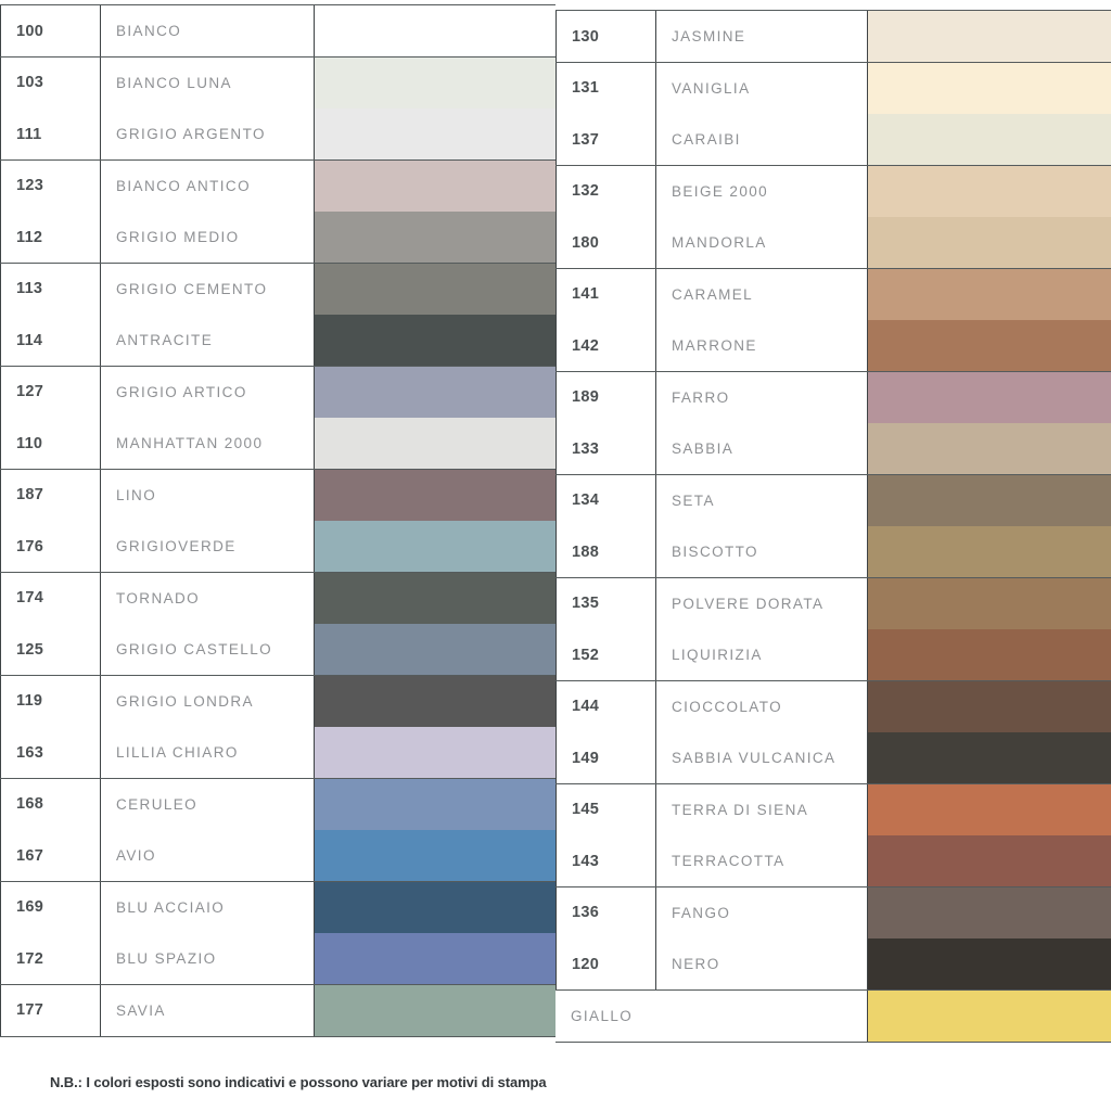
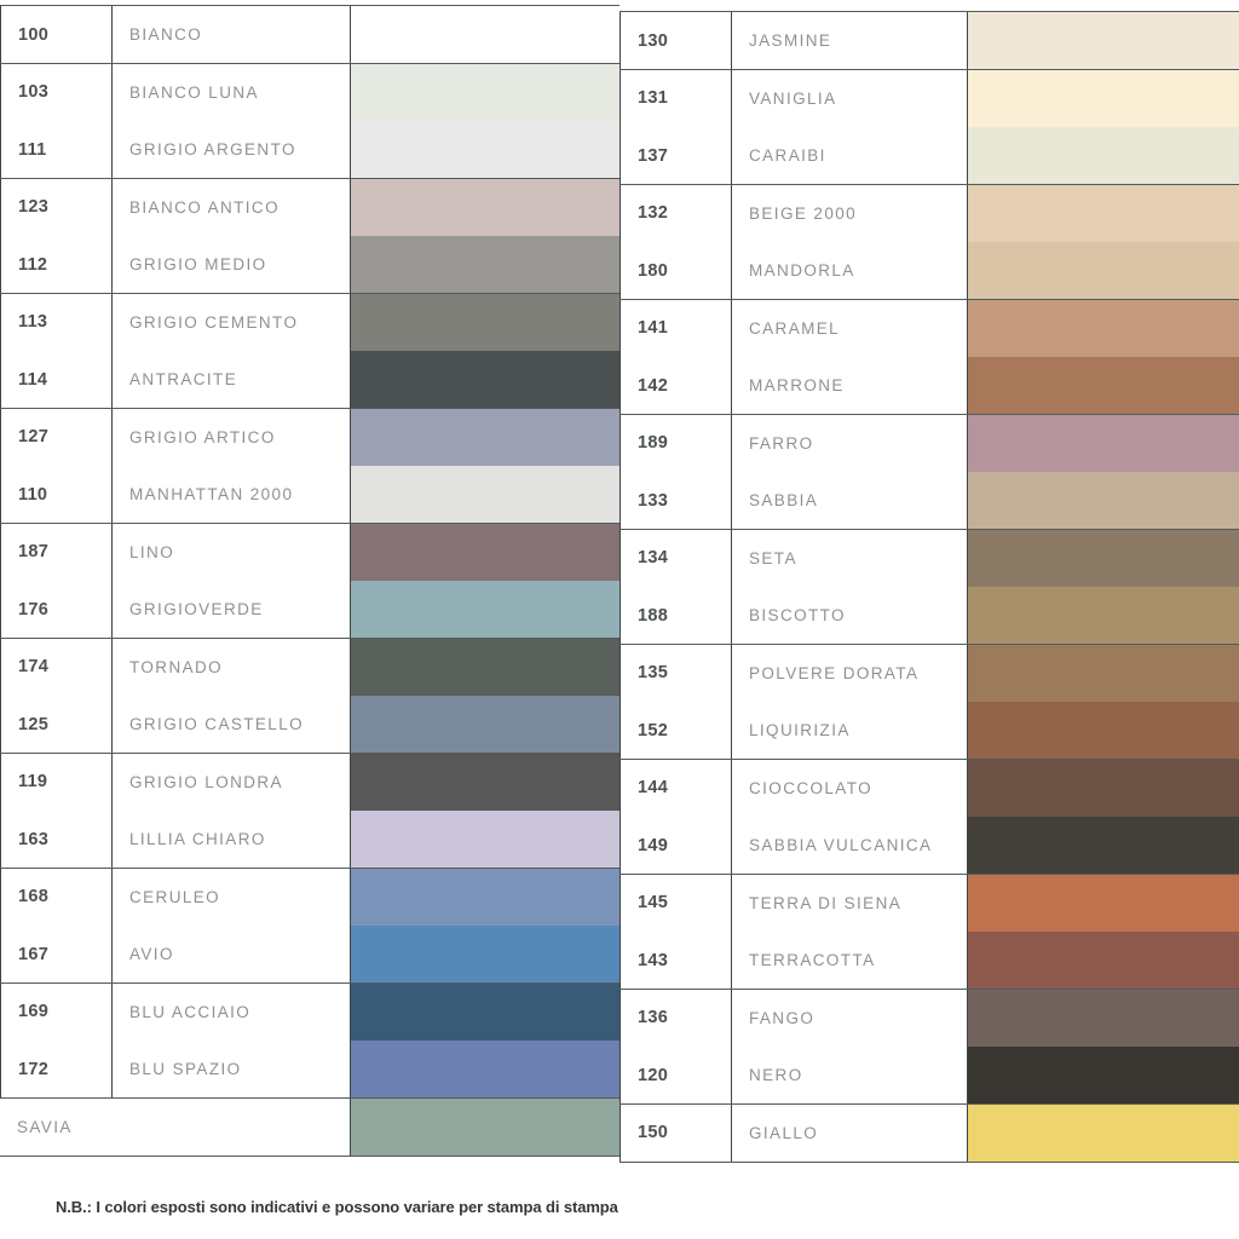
  100
  BIANCO
  103
  BIANCO LUNA
  111
  GRIGIO ARGENTO
  123
  BIANCO ANTICO
  112
  GRIGIO MEDIO
  113
  GRIGIO CEMENTO
  114
  ANTRACITE
  127
  GRIGIO ARTICO
  110
  MANHATTAN 2000
  187
  LINO
  176
  GRIGIOVERDE
  174
  TORNADO
  125
  GRIGIO CASTELLO
  119
  GRIGIO LONDRA
  163
  LILLIA CHIARO
  168
  CERULEO
  167
  AVIO
  169
  BLU ACCIAIO
  172
  BLU SPAZIO
- 177
  SAVIA
  130
  JASMINE
  131
  VANIGLIA
  137
  CARAIBI
  132
  BEIGE 2000
  180
  MANDORLA
  141
  CARAMEL
  142
  MARRONE
  189
  FARRO
  133
  SABBIA
  134
  SETA
  188
  BISCOTTO
  135
  POLVERE DORATA
  152
  LIQUIRIZIA
  144
  CIOCCOLATO
  149
  SABBIA VULCANICA
  145
  TERRA DI SIENA
  143
  TERRACOTTA
  136
  FANGO
  120
  NERO
+ 150
  GIALLO
- N.B.: I colori esposti sono indicativi e possono variare per motivi di stampa
+ N.B.: I colori esposti sono indicativi e possono variare per stampa di stampa
